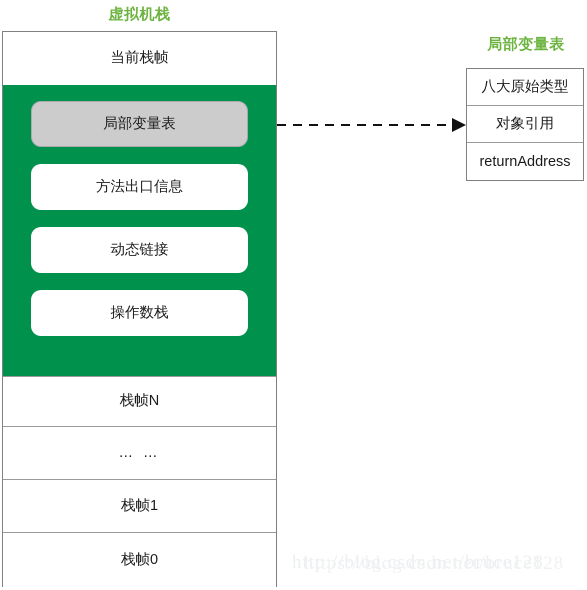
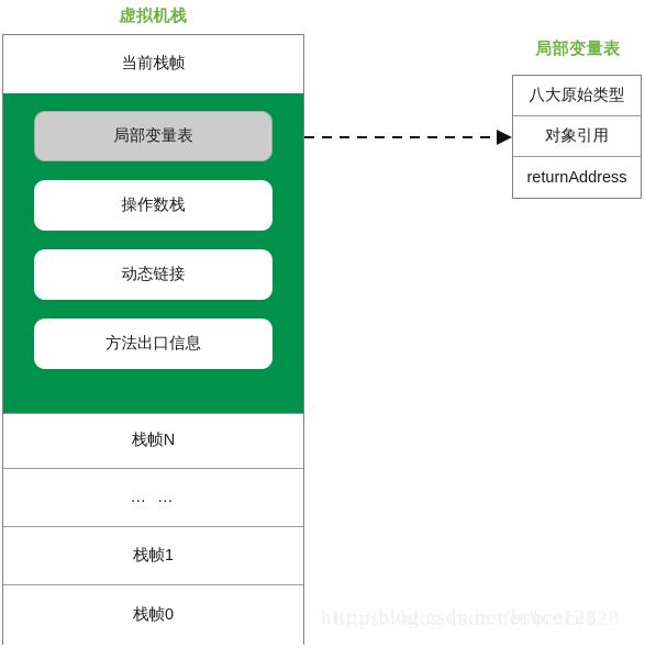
  虚拟机栈
  局部变量表
  当前栈帧
  局部变量表
- 方法出口信息
+ 操作数栈
  动态链接
- 操作数栈
+ 方法出口信息
  栈帧N
  … …
  栈帧1
  栈帧0
  八大原始类型
  对象引用
  returnAddress
